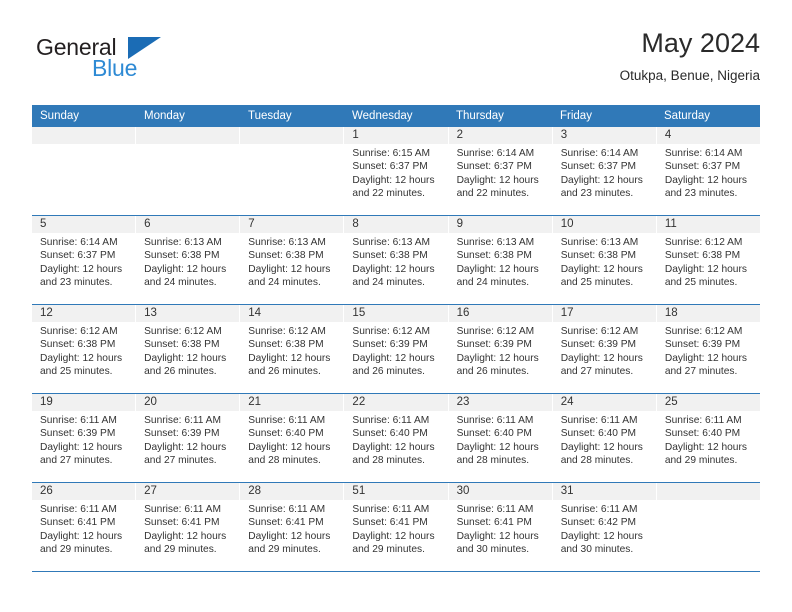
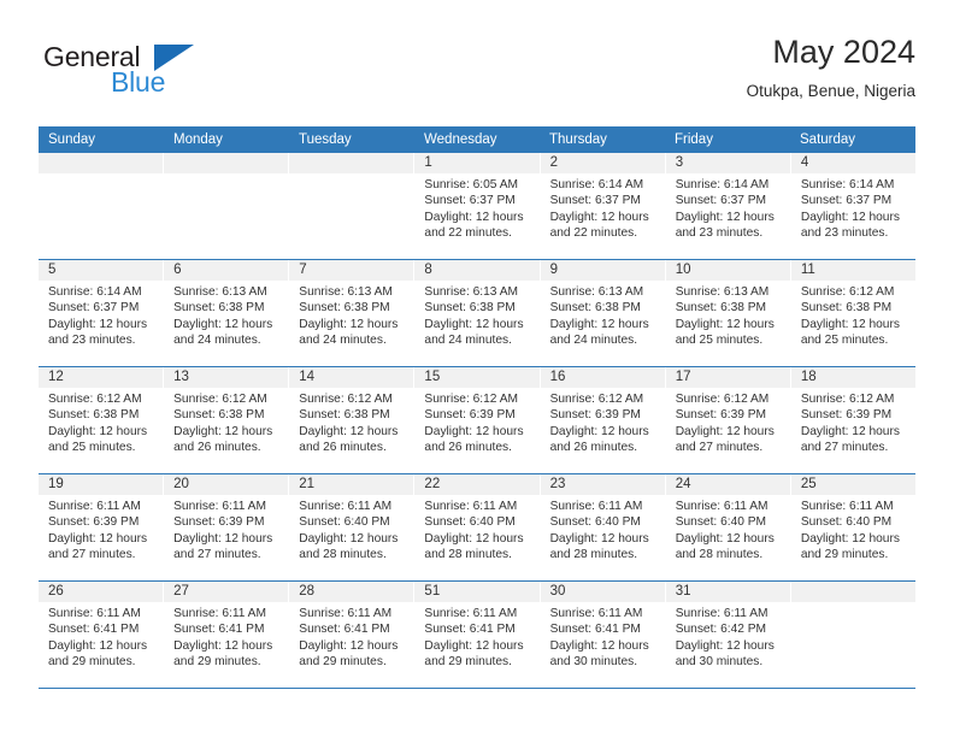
  General
  Blue
  May 2024
  Otukpa, Benue, Nigeria
  Sunday
  Monday
  Tuesday
  Wednesday
  Thursday
  Friday
  Saturday
  1
- Sunrise: 6:15 AM
+ Sunrise: 6:05 AM
  Sunset: 6:37 PM
  Daylight: 12 hours and 22 minutes.
  2
  Sunrise: 6:14 AM
  Sunset: 6:37 PM
  Daylight: 12 hours and 22 minutes.
  3
  Sunrise: 6:14 AM
  Sunset: 6:37 PM
  Daylight: 12 hours and 23 minutes.
  4
  Sunrise: 6:14 AM
  Sunset: 6:37 PM
  Daylight: 12 hours and 23 minutes.
  5
  Sunrise: 6:14 AM
  Sunset: 6:37 PM
  Daylight: 12 hours and 23 minutes.
  6
  Sunrise: 6:13 AM
  Sunset: 6:38 PM
  Daylight: 12 hours and 24 minutes.
  7
  Sunrise: 6:13 AM
  Sunset: 6:38 PM
  Daylight: 12 hours and 24 minutes.
  8
  Sunrise: 6:13 AM
  Sunset: 6:38 PM
  Daylight: 12 hours and 24 minutes.
  9
  Sunrise: 6:13 AM
  Sunset: 6:38 PM
  Daylight: 12 hours and 24 minutes.
  10
  Sunrise: 6:13 AM
  Sunset: 6:38 PM
  Daylight: 12 hours and 25 minutes.
  11
  Sunrise: 6:12 AM
  Sunset: 6:38 PM
  Daylight: 12 hours and 25 minutes.
  12
  Sunrise: 6:12 AM
  Sunset: 6:38 PM
  Daylight: 12 hours and 25 minutes.
  13
  Sunrise: 6:12 AM
  Sunset: 6:38 PM
  Daylight: 12 hours and 26 minutes.
  14
  Sunrise: 6:12 AM
  Sunset: 6:38 PM
  Daylight: 12 hours and 26 minutes.
  15
  Sunrise: 6:12 AM
  Sunset: 6:39 PM
  Daylight: 12 hours and 26 minutes.
  16
  Sunrise: 6:12 AM
  Sunset: 6:39 PM
  Daylight: 12 hours and 26 minutes.
  17
  Sunrise: 6:12 AM
  Sunset: 6:39 PM
  Daylight: 12 hours and 27 minutes.
  18
  Sunrise: 6:12 AM
  Sunset: 6:39 PM
  Daylight: 12 hours and 27 minutes.
  19
  Sunrise: 6:11 AM
  Sunset: 6:39 PM
  Daylight: 12 hours and 27 minutes.
  20
  Sunrise: 6:11 AM
  Sunset: 6:39 PM
  Daylight: 12 hours and 27 minutes.
  21
  Sunrise: 6:11 AM
  Sunset: 6:40 PM
  Daylight: 12 hours and 28 minutes.
  22
  Sunrise: 6:11 AM
  Sunset: 6:40 PM
  Daylight: 12 hours and 28 minutes.
  23
  Sunrise: 6:11 AM
  Sunset: 6:40 PM
  Daylight: 12 hours and 28 minutes.
  24
  Sunrise: 6:11 AM
  Sunset: 6:40 PM
  Daylight: 12 hours and 28 minutes.
  25
  Sunrise: 6:11 AM
  Sunset: 6:40 PM
  Daylight: 12 hours and 29 minutes.
  26
  Sunrise: 6:11 AM
  Sunset: 6:41 PM
  Daylight: 12 hours and 29 minutes.
  27
  Sunrise: 6:11 AM
  Sunset: 6:41 PM
  Daylight: 12 hours and 29 minutes.
  28
  Sunrise: 6:11 AM
  Sunset: 6:41 PM
  Daylight: 12 hours and 29 minutes.
  51
  Sunrise: 6:11 AM
  Sunset: 6:41 PM
  Daylight: 12 hours and 29 minutes.
  30
  Sunrise: 6:11 AM
  Sunset: 6:41 PM
  Daylight: 12 hours and 30 minutes.
  31
  Sunrise: 6:11 AM
  Sunset: 6:42 PM
  Daylight: 12 hours and 30 minutes.
